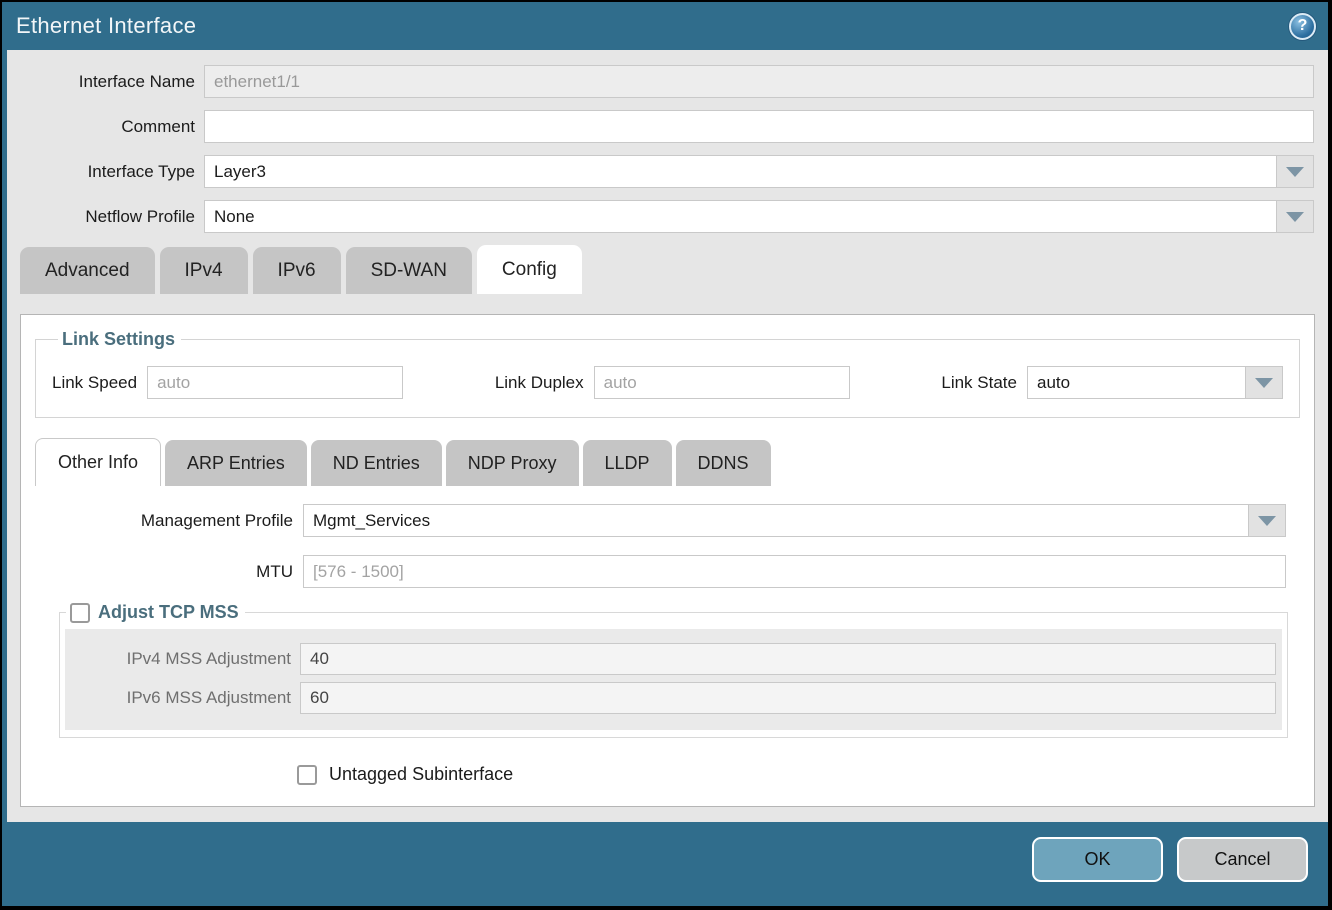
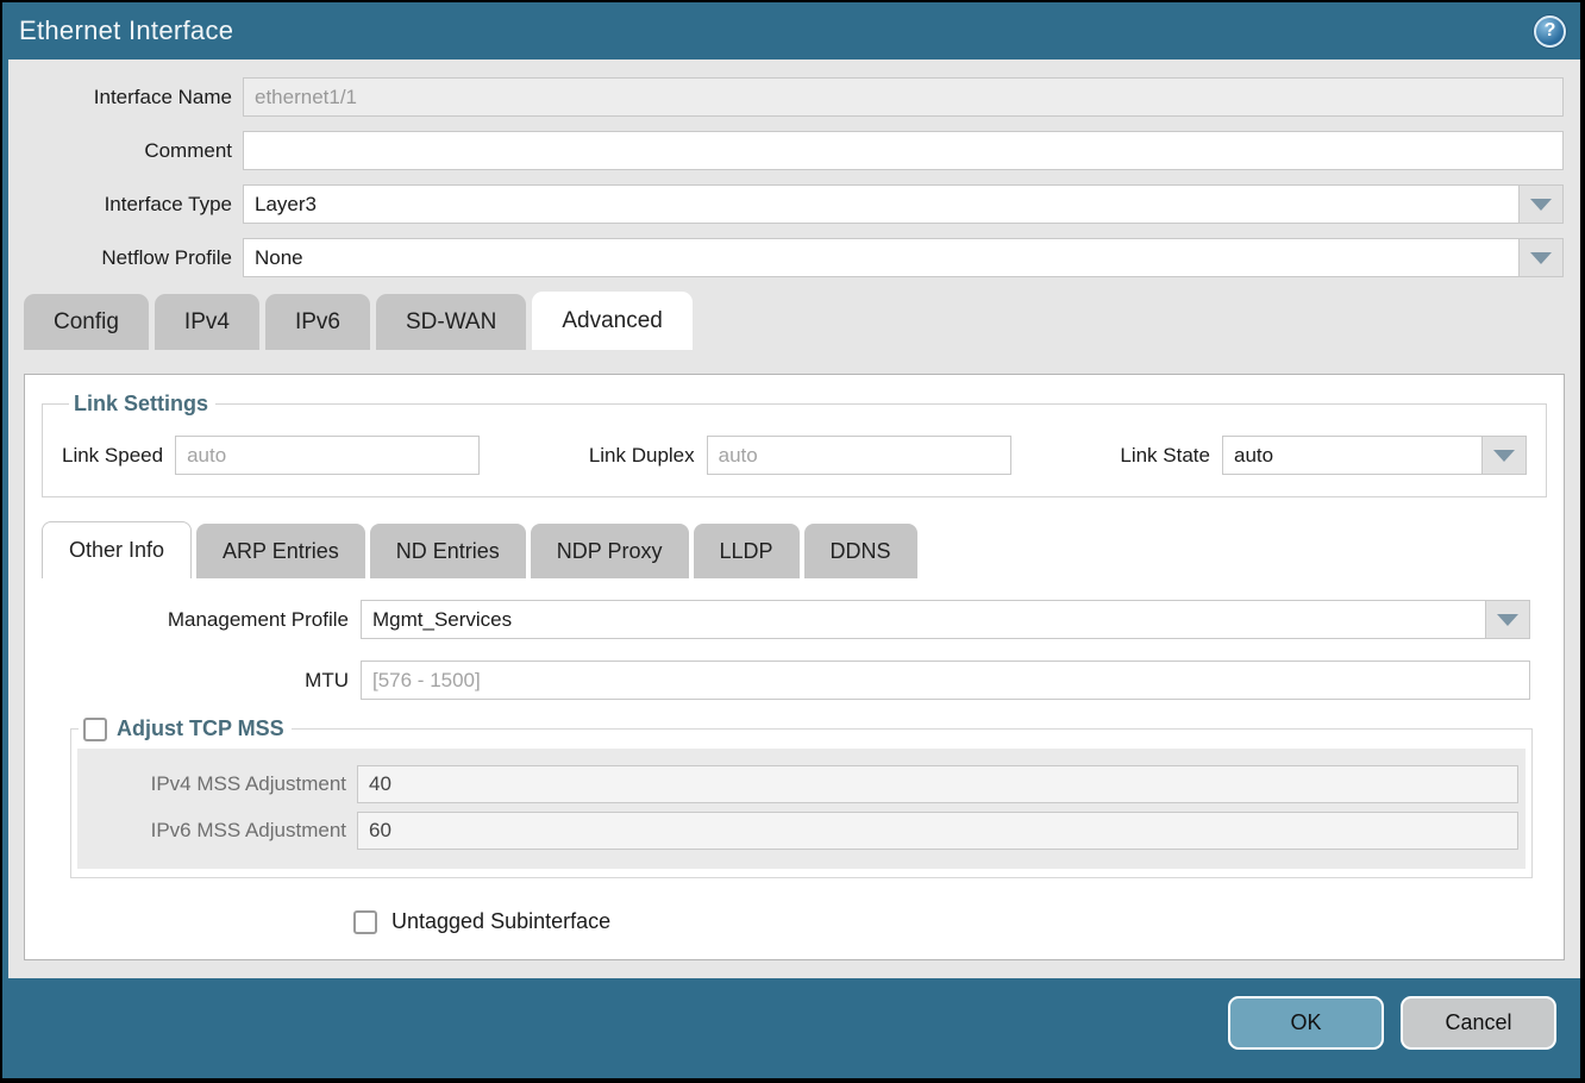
  Ethernet Interface
  ?
  Interface Name
  ethernet1/1
  Comment
  Interface Type
  Layer3
  Netflow Profile
  None
- Advanced
+ Config
  IPv4
  IPv6
  SD-WAN
- Config
+ Advanced
  Link Settings
  Link Speed
  auto
  Link Duplex
  auto
  Link State
  auto
  Other Info
  ARP Entries
  ND Entries
  NDP Proxy
  LLDP
  DDNS
  Management Profile
  Mgmt_Services
  MTU
  [576 - 1500]
  Adjust TCP MSS
  IPv4 MSS Adjustment
  40
  IPv6 MSS Adjustment
  60
  Untagged Subinterface
  OK
  Cancel
